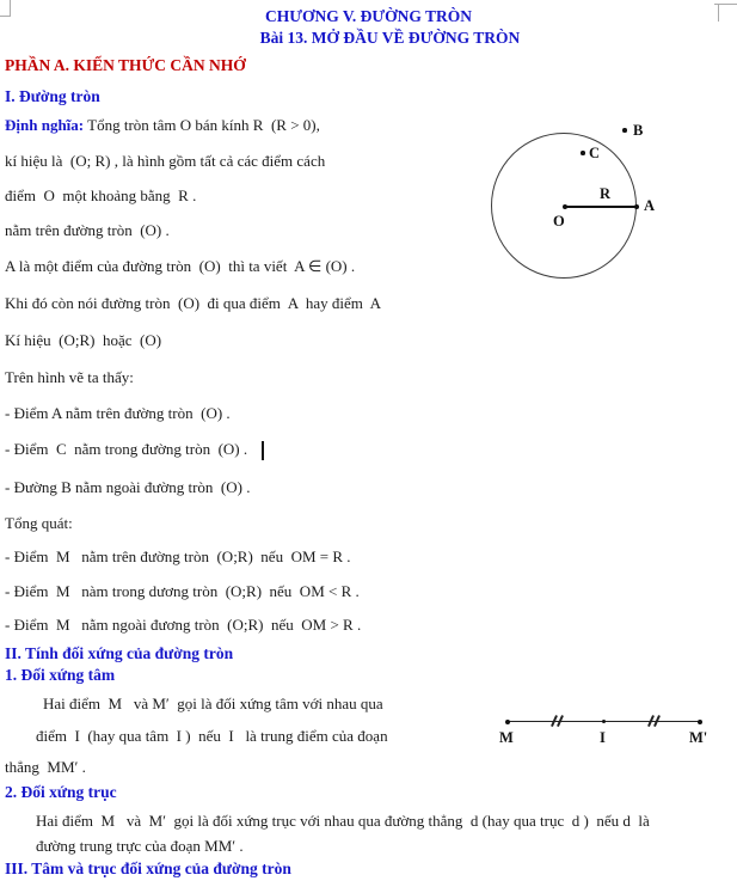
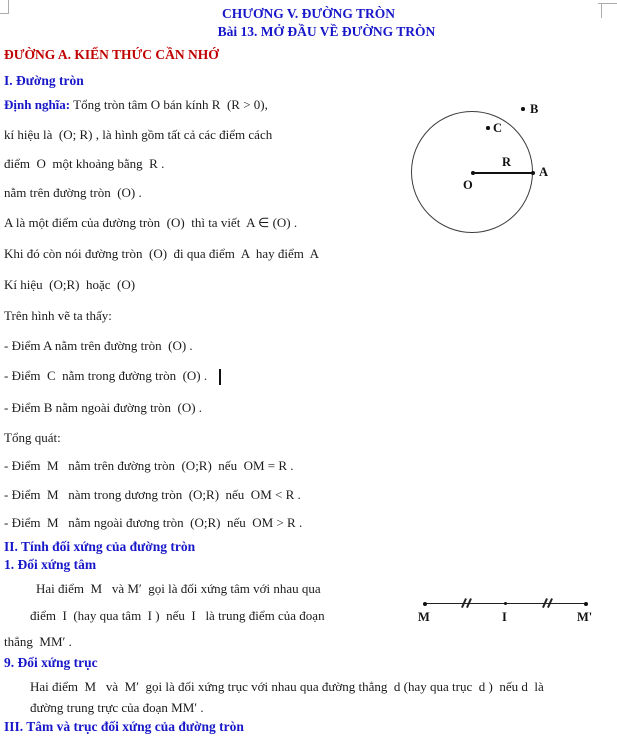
  CHƯƠNG V. ĐƯỜNG TRÒN
  Bài 13. MỞ ĐẦU VỀ ĐƯỜNG TRÒN
- PHẦN A. KIẾN THỨC CẦN NHỚ
+ ĐƯỜNG A. KIẾN THỨC CẦN NHỚ
  I. Đường tròn
  Định nghĩa: Tổng tròn tâm O bán kính R (R > 0),
  kí hiệu là (O; R) , là hình gồm tất cả các điểm cách
  điểm O một khoảng bằng R .
  nằm trên đường tròn (O) .
  A là một điểm của đường tròn (O) thì ta viết A ∈ (O) .
  Khi đó còn nói đường tròn (O) đi qua điểm A hay điểm A
  Kí hiệu (O;R) hoặc (O)
  Trên hình vẽ ta thấy:
  - Điểm A nằm trên đường tròn (O) .
  - Điểm C nằm trong đường tròn (O) .
- - Đường B nằm ngoài đường tròn (O) .
+ - Điểm B nằm ngoài đường tròn (O) .
  Tổng quát:
  - Điểm M nằm trên đường tròn (O;R) nếu OM = R .
  - Điểm M nàm trong dương tròn (O;R) nếu OM < R .
  - Điểm M nằm ngoài đương tròn (O;R) nếu OM > R .
  O
  A
  B
  C
  R
  II. Tính đối xứng của đường tròn
  1. Đối xứng tâm
  Hai điểm M và M′ gọi là đối xứng tâm với nhau qua
  điểm I (hay qua tâm I ) nếu I là trung điểm của đoạn
  thẳng MM′ .
  M
  I
  M'
- 2. Đối xứng trục
+ 9. Đối xứng trục
  Hai điểm M và M′ gọi là đối xứng trục với nhau qua đường thẳng d (hay qua trục d ) nếu d là
  đường trung trực của đoạn MM′ .
  III. Tâm và trục đối xứng của đường tròn
